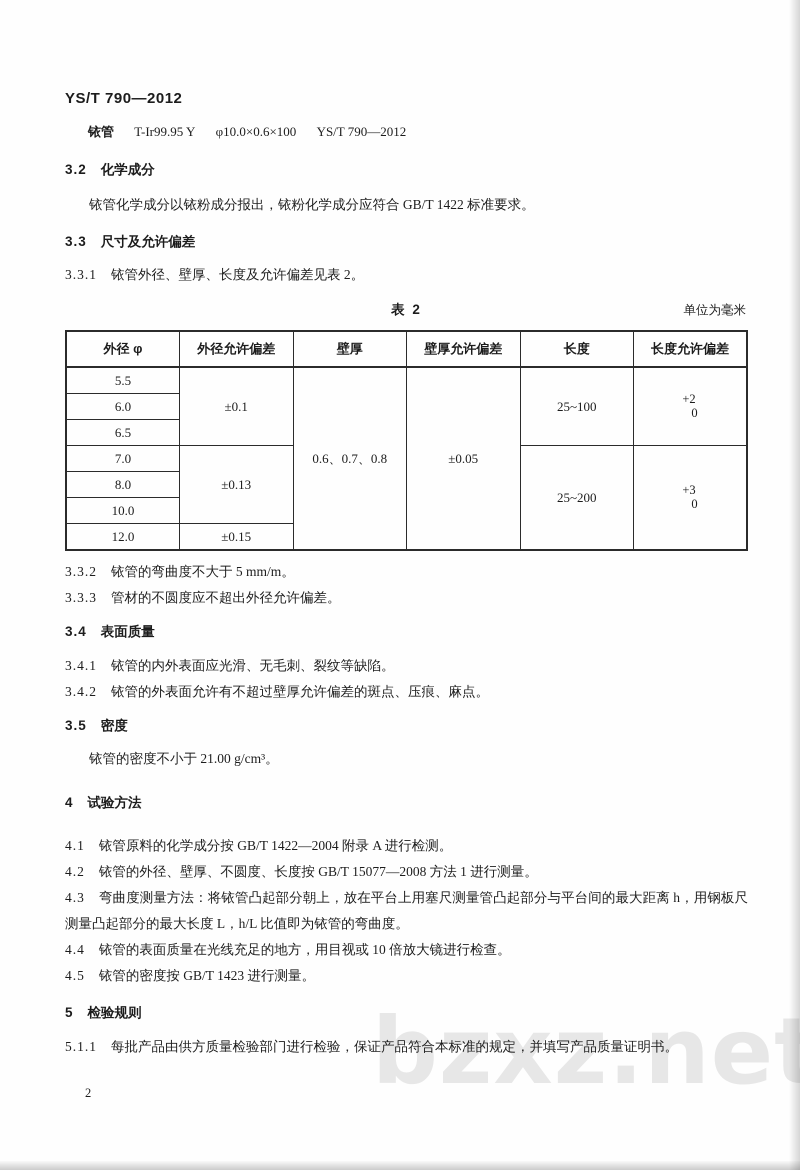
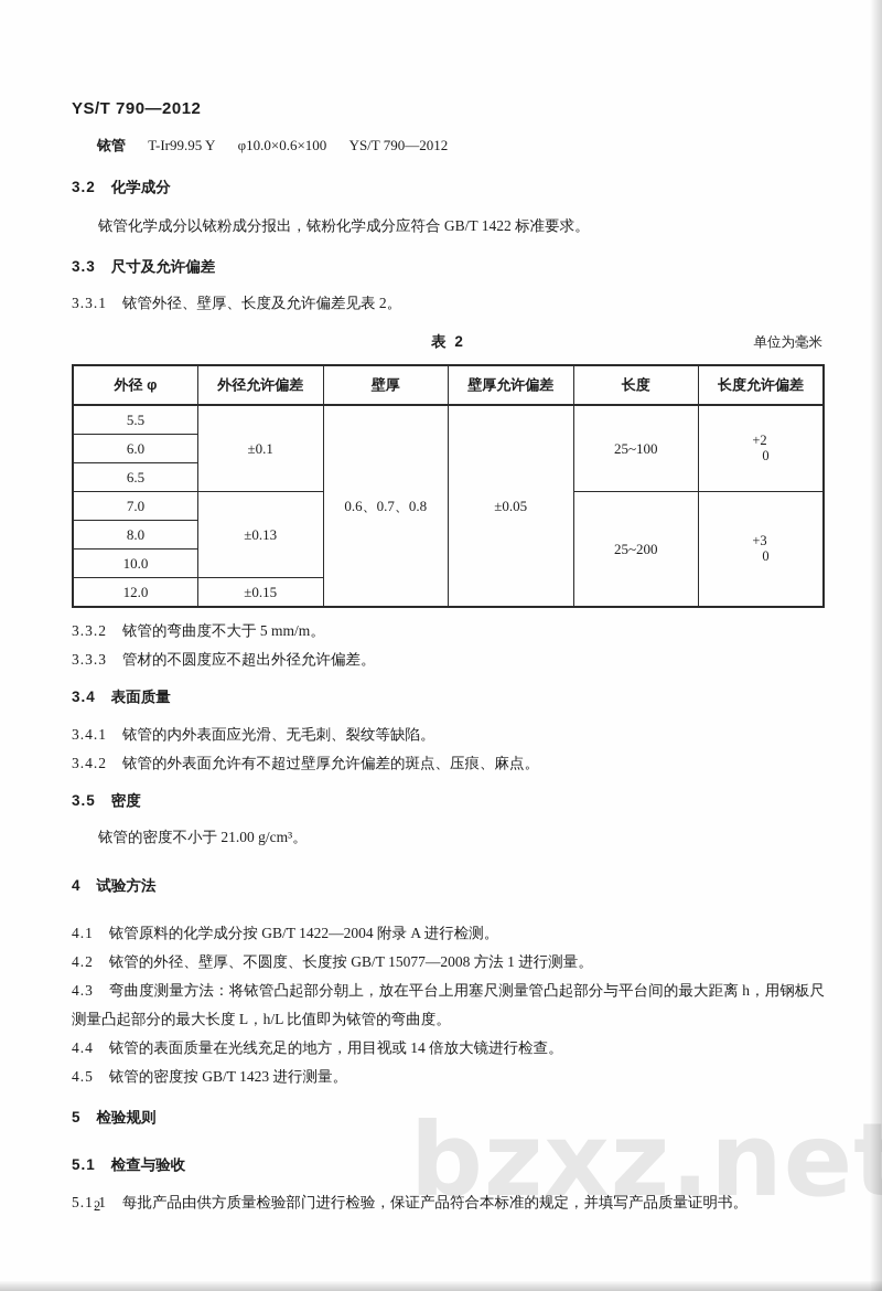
  bzxz.ne
  YS/T 790—2012
  铱管 T-Ir99.95 Y φ10.0×0.6×100 YS/T 790—2012
  3.2 化学成分
  铱管化学成分以铱粉成分报出，铱粉化学成分应符合 GB/T 1422 标准要求。
  3.3 尺寸及允许偏差
  3.3.1 铱管外径、壁厚、长度及允许偏差见表 2。
  表 2
  单位为毫米
  外径 φ	外径允许偏差	壁厚	壁厚允许偏差	长度	长度允许偏差
  5.5	±0.1	0.6、0.7、0.8	±0.05	25~100	+20
  6.0
  6.5
  7.0	±0.13	25~200	+30
  8.0
  10.0
  12.0	±0.15
  3.3.2 铱管的弯曲度不大于 5 mm/m。
  3.3.3 管材的不圆度应不超出外径允许偏差。
  3.4 表面质量
  3.4.1 铱管的内外表面应光滑、无毛刺、裂纹等缺陷。
  3.4.2 铱管的外表面允许有不超过壁厚允许偏差的斑点、压痕、麻点。
  3.5 密度
  铱管的密度不小于 21.00 g/cm³。
  4 试验方法
  4.1 铱管原料的化学成分按 GB/T 1422—2004 附录 A 进行检测。
  4.2 铱管的外径、壁厚、不圆度、长度按 GB/T 15077—2008 方法 1 进行测量。
  4.3 弯曲度测量方法：将铱管凸起部分朝上，放在平台上用塞尺测量管凸起部分与平台间的最大距离 h，用钢板尺测量凸起部分的最大长度 L，h/L 比值即为铱管的弯曲度。
- 4.4 铱管的表面质量在光线充足的地方，用目视或 10 倍放大镜进行检查。
+ 4.4 铱管的表面质量在光线充足的地方，用目视或 14 倍放大镜进行检查。
  4.5 铱管的密度按 GB/T 1423 进行测量。
  5 检验规则
+ 5.1 检查与验收
  5.1.1 每批产品由供方质量检验部门进行检验，保证产品符合本标准的规定，并填写产品质量证明书。
  2
